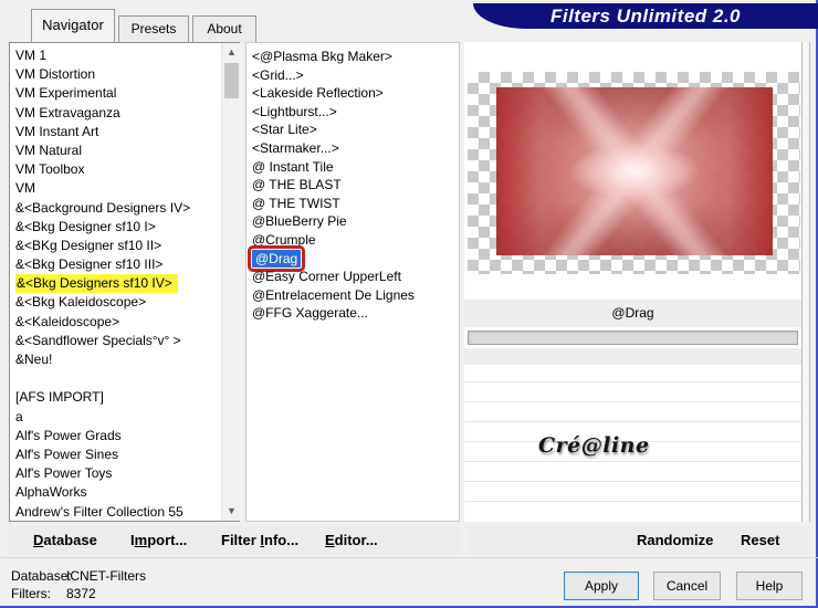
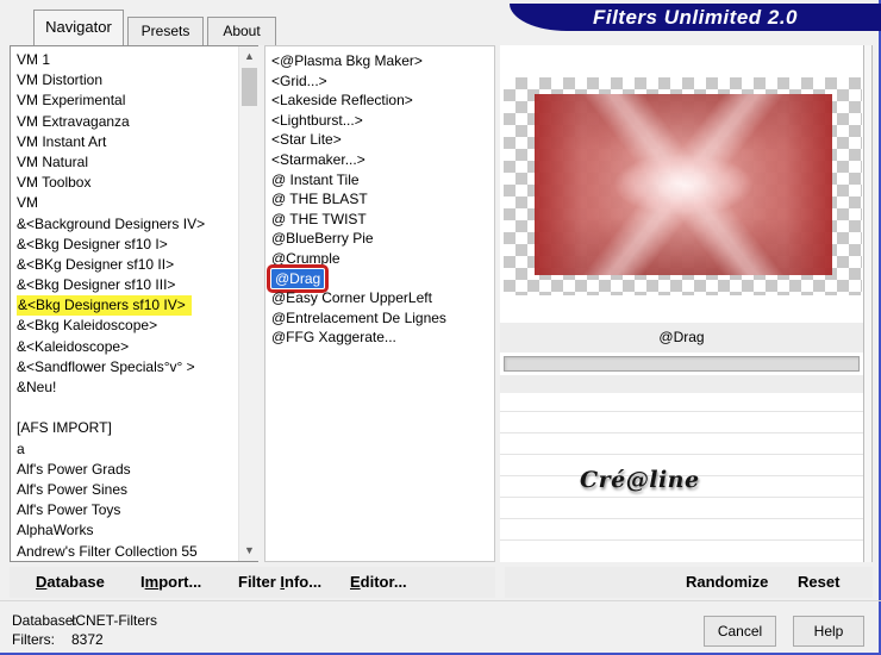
  Navigator
  Presets
  About
  Filters Unlimited 2.0
  VM 1
  VM Distortion
  VM Experimental
  VM Extravaganza
  VM Instant Art
  VM Natural
  VM Toolbox
  VM
  &<Background Designers IV>
  &<Bkg Designer sf10 I>
  &<BKg Designer sf10 II>
  &<Bkg Designer sf10 III>
  &<Bkg Designers sf10 IV>
  &<Bkg Kaleidoscope>
  &<Kaleidoscope>
  &<Sandflower Specials°v° >
  &Neu!
  [AFS IMPORT]
  a
  Alf's Power Grads
  Alf's Power Sines
  Alf's Power Toys
  AlphaWorks
  Andrew's Filter Collection 55
  ▲
  ▼
  <@Plasma Bkg Maker>
  <Grid...>
  <Lakeside Reflection>
  <Lightburst...>
  <Star Lite>
  <Starmaker...>
  @ Instant Tile
  @ THE BLAST
  @ THE TWIST
  @BlueBerry Pie
  @Crumple
  @Drag
  @Easy Corner UpperLeft
  @Entrelacement De Lignes
  @FFG Xaggerate...
  @Drag
  Cré@line
  Database
  Import...
  Filter Info...
  Editor...
  Randomize
  Reset
  Database:
  ICNET-Filters
  Filters:
  8372
- Apply
  Cancel
  Help
